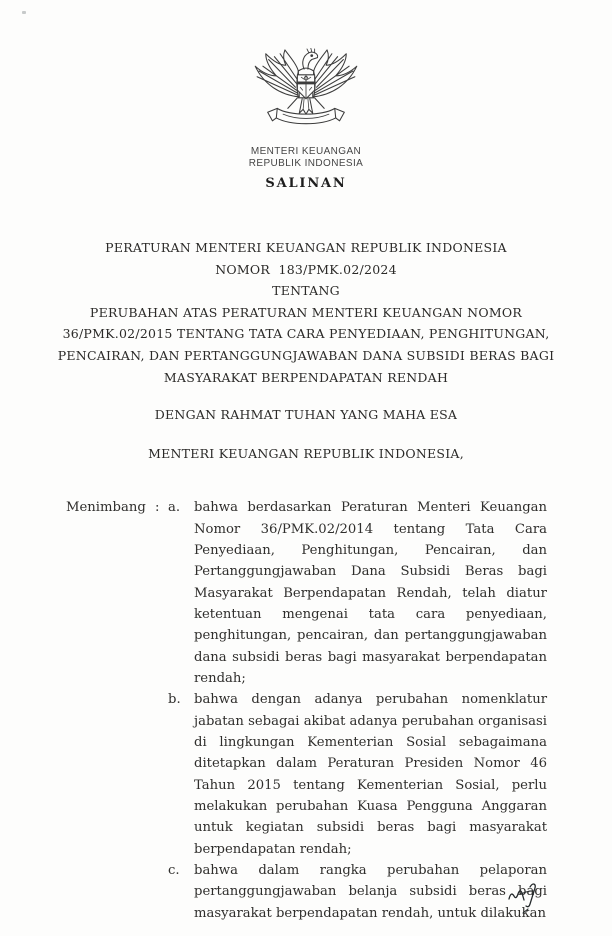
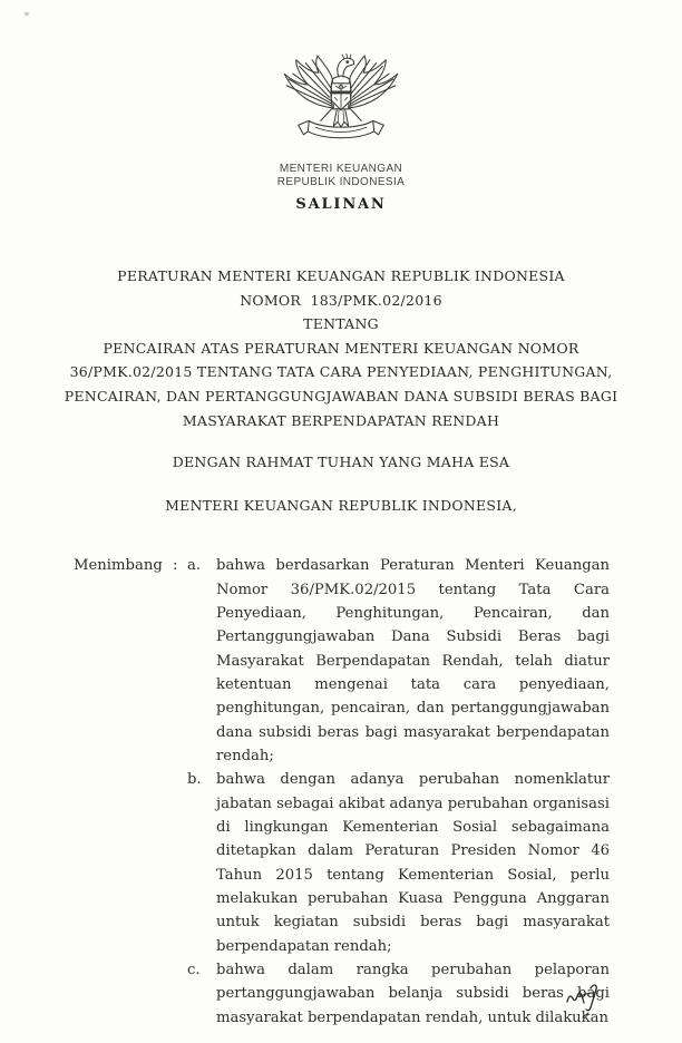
  MENTERI KEUANGAN
  REPUBLIK INDONESIA
  SALINAN
  PERATURAN MENTERI KEUANGAN REPUBLIK INDONESIA
- NOMOR 183/PMK.02/2024
+ NOMOR 183/PMK.02/2016
  TENTANG
- PERUBAHAN ATAS PERATURAN MENTERI KEUANGAN NOMOR
+ PENCAIRAN ATAS PERATURAN MENTERI KEUANGAN NOMOR
  36/PMK.02/2015 TENTANG TATA CARA PENYEDIAAN, PENGHITUNGAN,
  PENCAIRAN, DAN PERTANGGUNGJAWABAN DANA SUBSIDI BERAS BAGI
  MASYARAKAT BERPENDAPATAN RENDAH
  DENGAN RAHMAT TUHAN YANG MAHA ESA
  MENTERI KEUANGAN REPUBLIK INDONESIA,
  Menimbang
  :
  a.
- bahwa berdasarkan Peraturan Menteri Keuangan Nomor 36/PMK.02/2014 tentang Tata Cara Penyediaan, Penghitungan, Pencairan, dan Pertanggungjawaban Dana Subsidi Beras bagi Masyarakat Berpendapatan Rendah, telah diatur ketentuan mengenai tata cara penyediaan, penghitungan, pencairan, dan pertanggungjawaban dana subsidi beras bagi masyarakat berpendapatan rendah;
+ bahwa berdasarkan Peraturan Menteri Keuangan Nomor 36/PMK.02/2015 tentang Tata Cara Penyediaan, Penghitungan, Pencairan, dan Pertanggungjawaban Dana Subsidi Beras bagi Masyarakat Berpendapatan Rendah, telah diatur ketentuan mengenai tata cara penyediaan, penghitungan, pencairan, dan pertanggungjawaban dana subsidi beras bagi masyarakat berpendapatan rendah;
  b.
  bahwa dengan adanya perubahan nomenklatur jabatan sebagai akibat adanya perubahan organisasi di lingkungan Kementerian Sosial sebagaimana ditetapkan dalam Peraturan Presiden Nomor 46 Tahun 2015 tentang Kementerian Sosial, perlu melakukan perubahan Kuasa Pengguna Anggaran untuk kegiatan subsidi beras bagi masyarakat berpendapatan rendah;
  c.
  bahwa dalam rangka perubahan pelaporan pertanggungjawaban belanja subsidi beras bagi masyarakat berpendapatan rendah, untuk dilakukan
